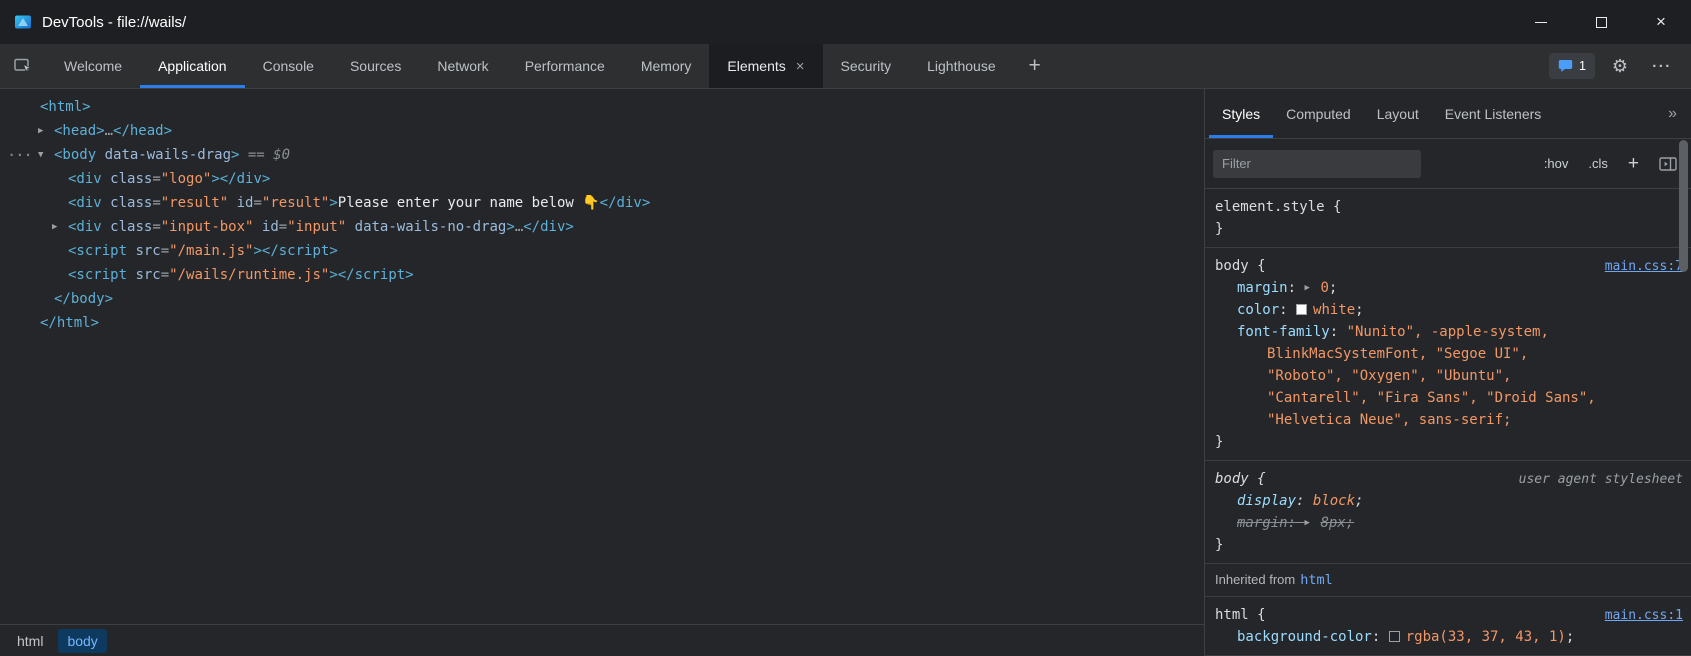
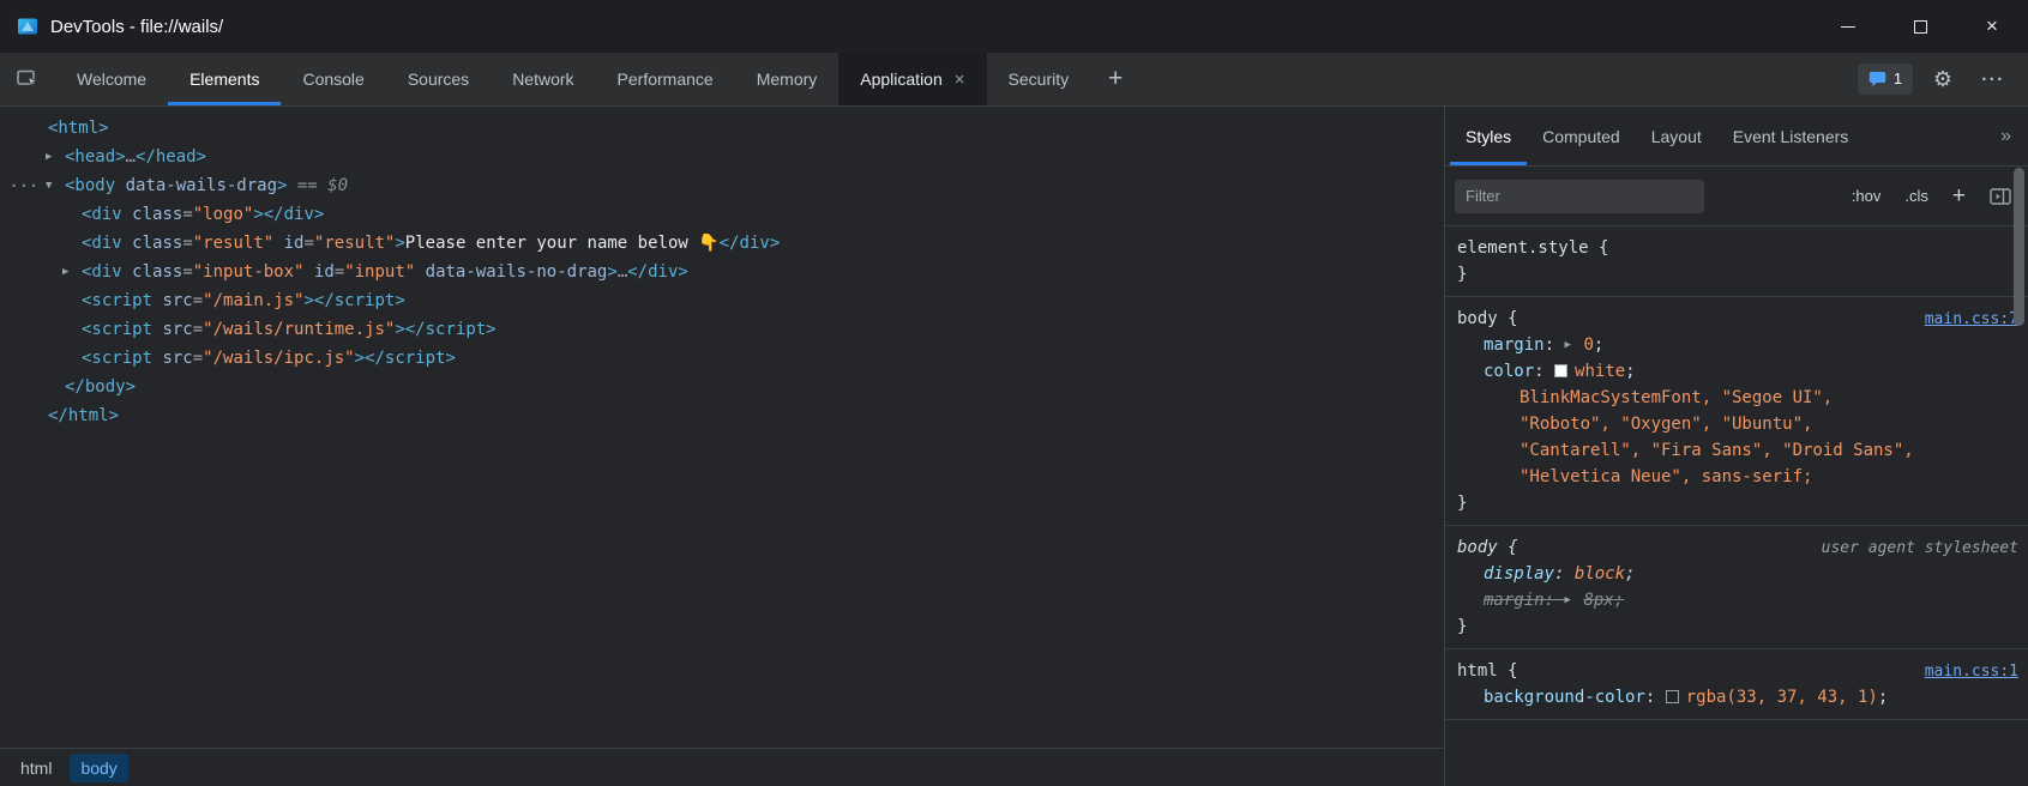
  DevTools - file://wails/
  ×
  Welcome
- Application
+ Elements
  Console
  Sources
  Network
  Performance
  Memory
- Elements
+ Application
  ×
  Security
- Lighthouse
  +
  1
  ⚙
  ···
  <html>
  ▶ <head>…</head>
  ···
  ▼ <body data-wails-drag> == $0
  <div class="logo"></div>
  <div class="result" id="result">Please enter your name below 👇</div>
  ▶ <div class="input-box" id="input" data-wails-no-drag>…</div>
  <script src="/main.js"></script>
  <script src="/wails/runtime.js"></script>
+ <script src="/wails/ipc.js"></script>
  </body>
  </html>
  html
  body
  Styles
  Computed
  Layout
  Event Listeners
  »
  Filter
  :hov
  .cls
  +
  element.style {
  }
  body {
  main.css:
  margin: ▶ 0;
  color: white;
- font-family: "Nunito", -apple-system,
  BlinkMacSystemFont, "Segoe UI",
  "Roboto", "Oxygen", "Ubuntu",
  "Cantarell", "Fira Sans", "Droid Sans",
  "Helvetica Neue", sans-serif;
  }
  body {
  user agent stylesheet
  display: block;
  margin: ▶ 8px;
  }
- Inherited from html
  html {
  main.css:1
  background-color: rgba(33, 37, 43, 1);
